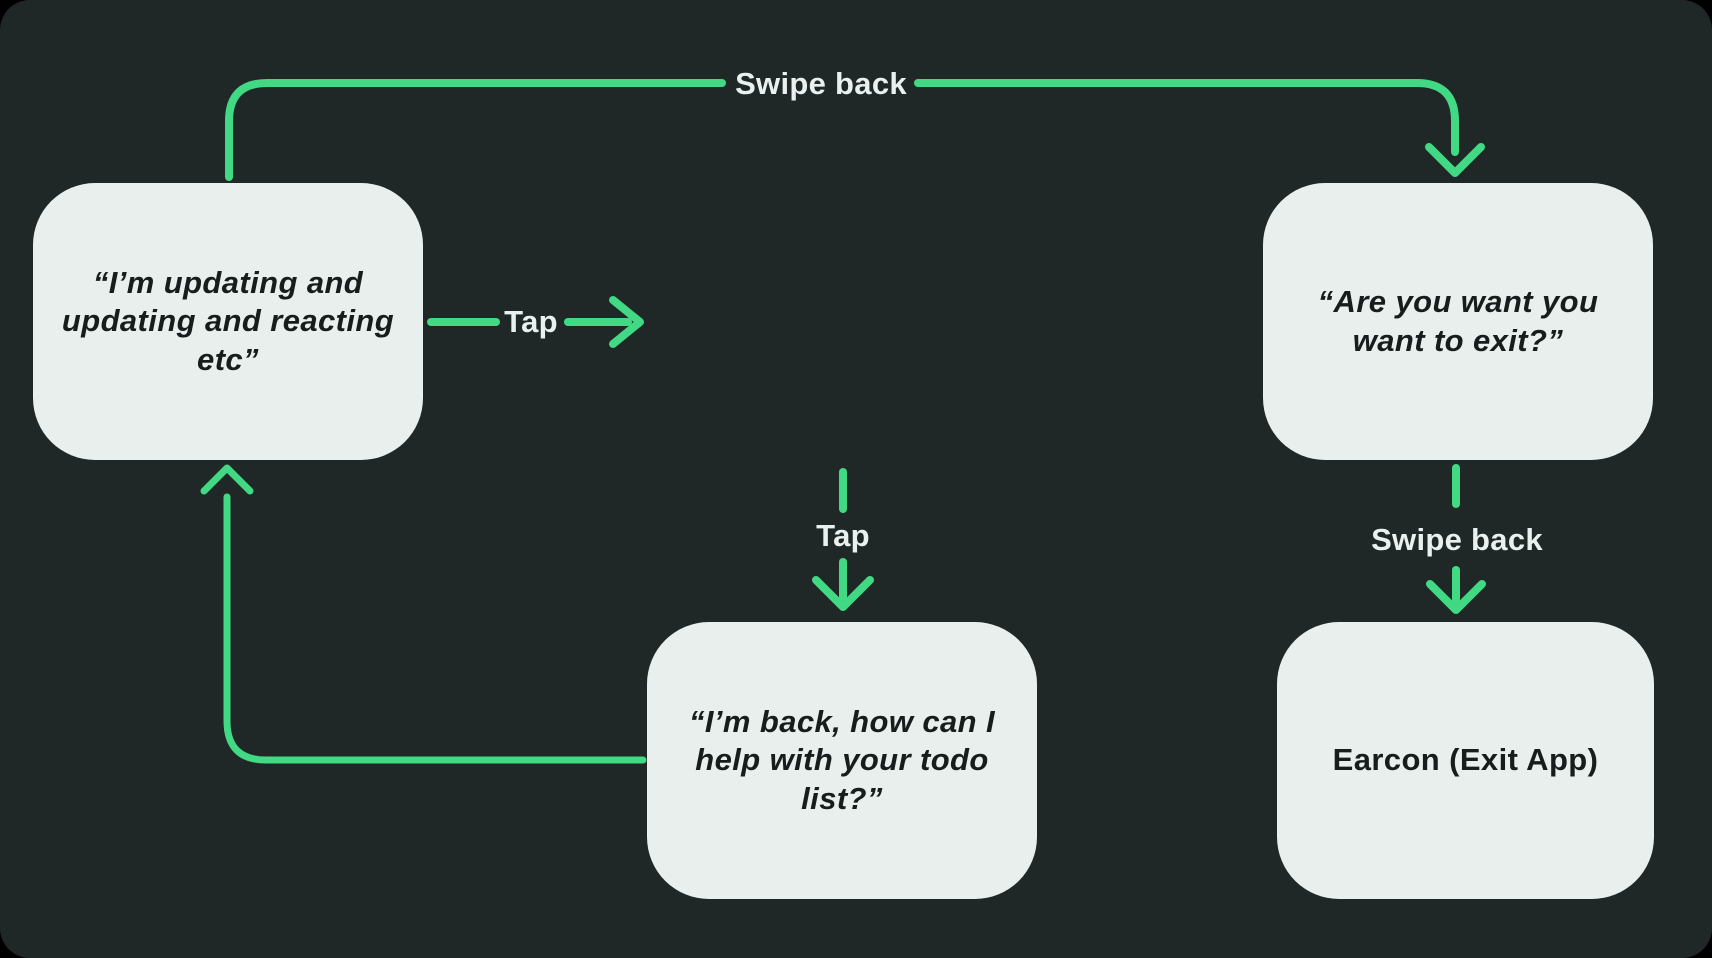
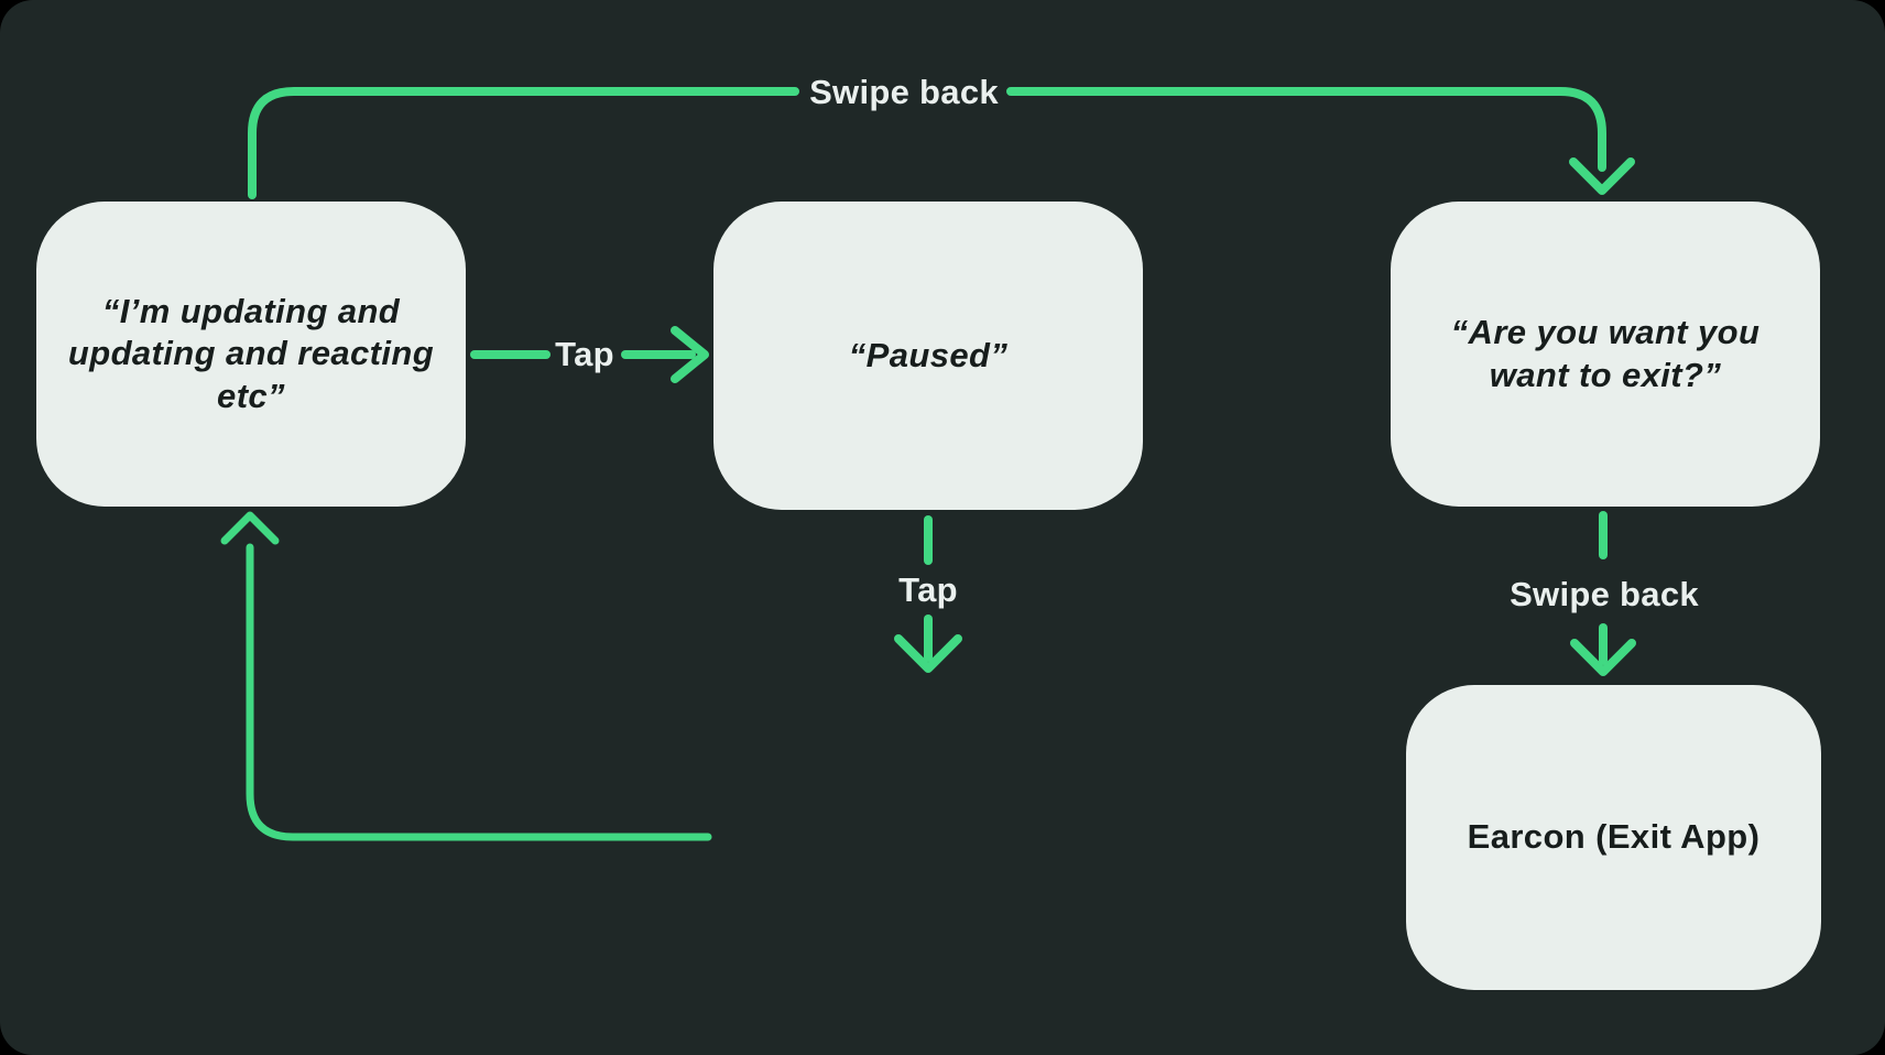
  “I’m updating and updating and reacting etc”
+ “Paused”
  “Are you want you want to exit?”
- “I’m back, how can I help with your todo list?”
  Earcon (Exit App)
  Swipe back
  Tap
  Tap
  Swipe back
